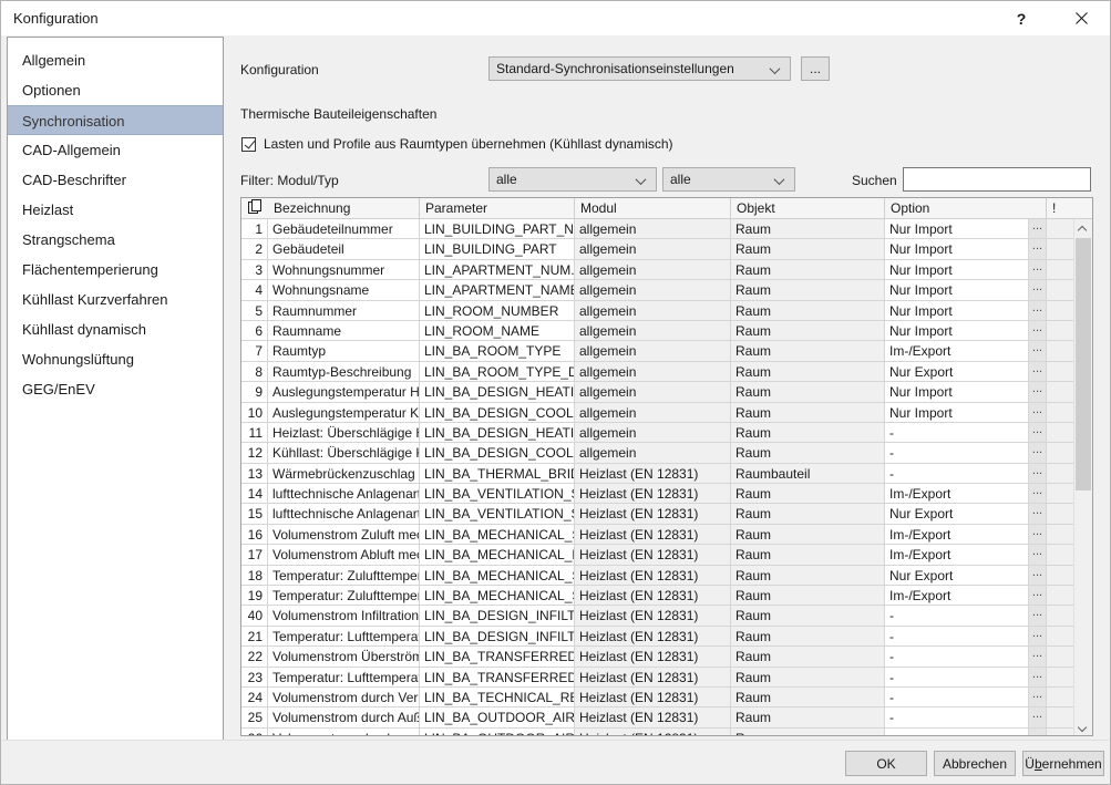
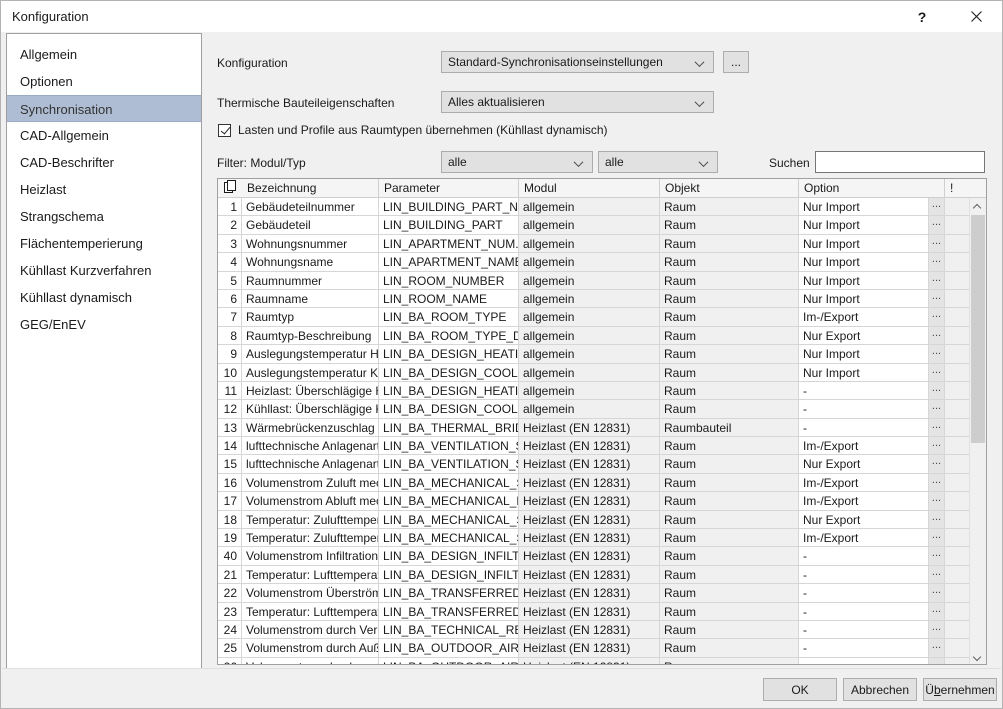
  Konfiguration
  ?
  Allgemein
  Optionen
  Synchronisation
  CAD-Allgemein
  CAD-Beschrifter
  Heizlast
  Strangschema
  Flächentemperierung
  Kühllast Kurzverfahren
  Kühllast dynamisch
- Wohnungslüftung
  GEG/EnEV
  Konfiguration
  Standard-Synchronisationseinstellungen
  ...
  Thermische Bauteileigenschaften
+ Alles aktualisieren
  Lasten und Profile aus Raumtypen übernehmen (Kühllast dynamisch)
  Filter: Modul/Typ
  alle
  alle
  Suchen
  Bezeichnung
  Parameter
  Modul
  Objekt
  Option
  !
  1
  Gebäudeteilnummer
  LIN_BUILDING_PART_N
  allgemein
  Raum
  Nur Import
  ...
  2
  Gebäudeteil
  LIN_BUILDING_PART
  allgemein
  Raum
  Nur Import
  ...
  3
  Wohnungsnummer
  LIN_APARTMENT_NUM.
  allgemein
  Raum
  Nur Import
  ...
  4
  Wohnungsname
  LIN_APARTMENT_NAM
  allgemein
  Raum
  Nur Import
  ...
  5
  Raumnummer
  LIN_ROOM_NUMBER
  allgemein
  Raum
  Nur Import
  ...
  6
  Raumname
  LIN_ROOM_NAME
  allgemein
  Raum
  Nur Import
  ...
  7
  Raumtyp
  LIN_BA_ROOM_TYPE
  allgemein
  Raum
  Im-/Export
  ...
  8
  Raumtyp-Beschreibung
  LIN_BA_ROOM_TYPE_D
  allgemein
  Raum
  Nur Export
  ...
  9
  Auslegungstemperatur H
  LIN_BA_DESIGN_HEATI
  allgemein
  Raum
  Nur Import
  ...
  10
  Auslegungstemperatur K
  LIN_BA_DESIGN_COOL
  allgemein
  Raum
  Nur Import
  ...
  11
  Heizlast: Überschlägige
  LIN_BA_DESIGN_HEATI
  allgemein
  Raum
  -
  ...
  12
  Kühllast: Überschlägige
  LIN_BA_DESIGN_COOL
  allgemein
  Raum
  -
  ...
  13
  Wärmebrückenzuschlag
  LIN_BA_THERMAL_BRI
  Heizlast (EN 12831)
  Raumbauteil
  -
  ...
  14
  lufttechnische Anlagenar
  LIN_BA_VENTILATION_
  Heizlast (EN 12831)
  Raum
  Im-/Export
  ...
  15
  lufttechnische Anlagenar
  LIN_BA_VENTILATION_
  Heizlast (EN 12831)
  Raum
  Nur Export
  ...
  16
  Volumenstrom Zuluft me
  LIN_BA_MECHANICAL_
  Heizlast (EN 12831)
  Raum
  Im-/Export
  ...
  17
  Volumenstrom Abluft me
  LIN_BA_MECHANICAL_
  Heizlast (EN 12831)
  Raum
  Im-/Export
  ...
  18
  Temperatur: Zulufttempe
  LIN_BA_MECHANICAL_
  Heizlast (EN 12831)
  Raum
  Nur Export
  ...
  19
  Temperatur: Zulufttempe
  LIN_BA_MECHANICAL_
  Heizlast (EN 12831)
  Raum
  Im-/Export
  ...
  40
  Volumenstrom Infiltration
  LIN_BA_DESIGN_INFILT
  Heizlast (EN 12831)
  Raum
  -
  ...
  21
  Temperatur: Lufttempera
  LIN_BA_DESIGN_INFILT
  Heizlast (EN 12831)
  Raum
  -
  ...
  22
  Volumenstrom Überström
  LIN_BA_TRANSFERRED
  Heizlast (EN 12831)
  Raum
  -
  ...
  23
  Temperatur: Lufttempera
  LIN_BA_TRANSFERRED
  Heizlast (EN 12831)
  Raum
  -
  ...
  24
  Volumenstrom durch Ver
  LIN_BA_TECHNICAL_R
  Heizlast (EN 12831)
  Raum
  -
  ...
  25
  Volumenstrom durch Auß
  LIN_BA_OUTDOOR_AIR
  Heizlast (EN 12831)
  Raum
  -
  ...
  ...
  OK
  Abbrechen
  Übernehmen
